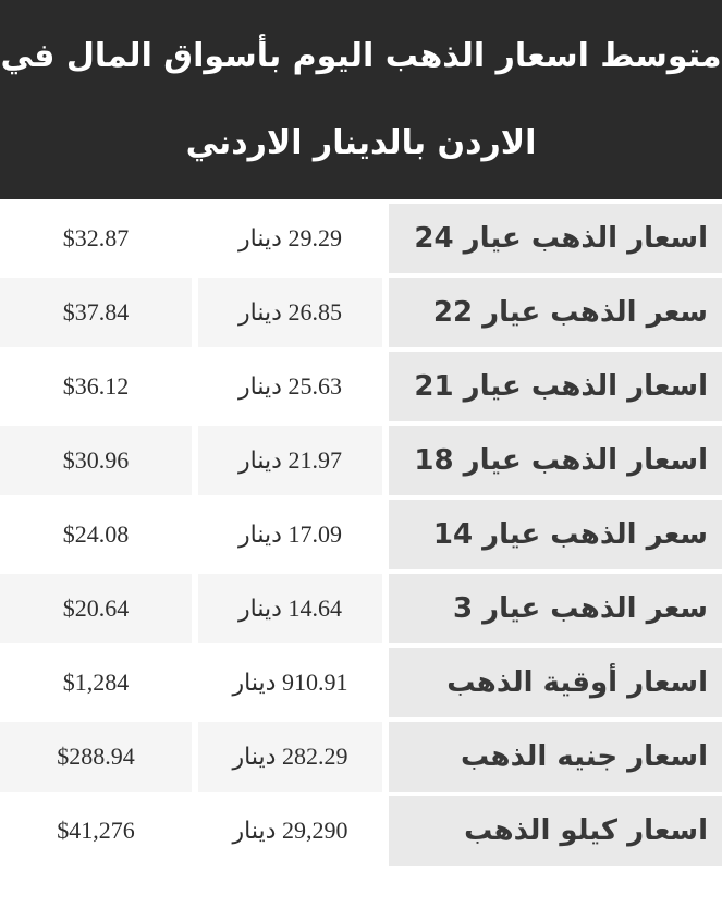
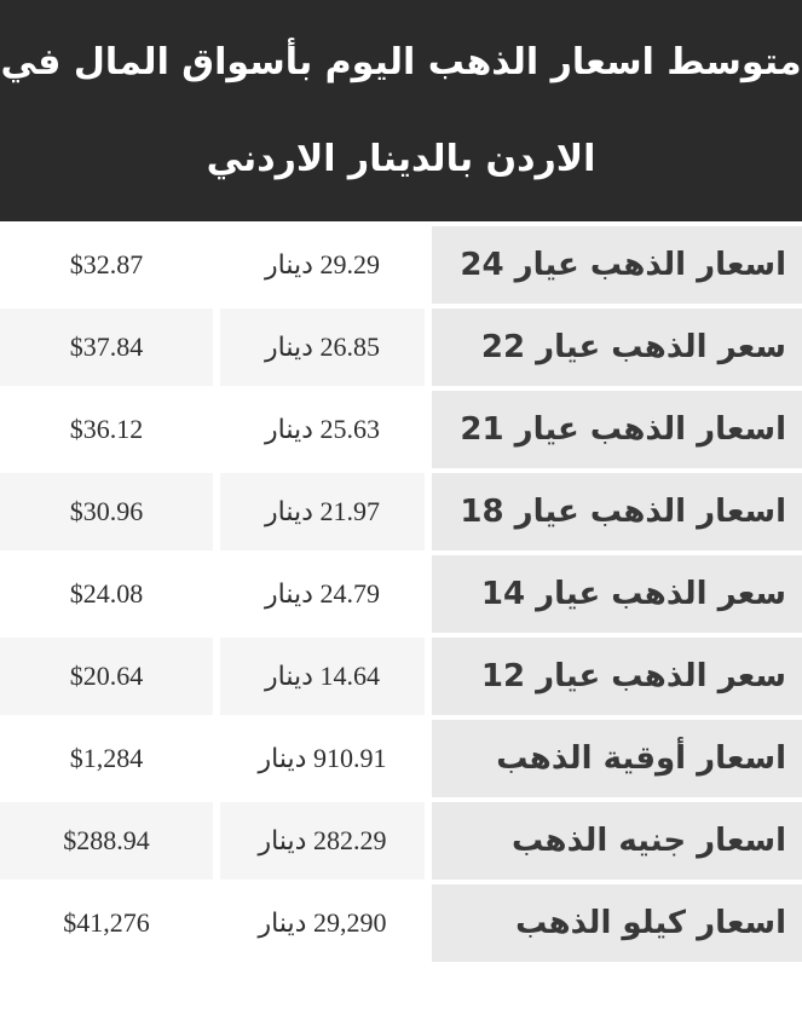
  متوسط اسعار الذهب اليوم بأسواق المال في
  الاردن بالدينار الاردني
  اسعار الذهب عيار 24	29.29 دينار	$32.87
  سعر الذهب عيار 22	26.85 دينار	$37.84
  اسعار الذهب عيار 21	25.63 دينار	$36.12
  اسعار الذهب عيار 18	21.97 دينار	$30.96
- سعر الذهب عيار 14	17.09 دينار	$24.08
+ سعر الذهب عيار 14	24.79 دينار	$24.08
- سعر الذهب عيار 3	14.64 دينار	$20.64
+ سعر الذهب عيار 12	14.64 دينار	$20.64
  اسعار أوقية الذهب	910.91 دينار	$1,284
  اسعار جنيه الذهب	282.29 دينار	$288.94
  اسعار كيلو الذهب	29,290 دينار	$41,276
